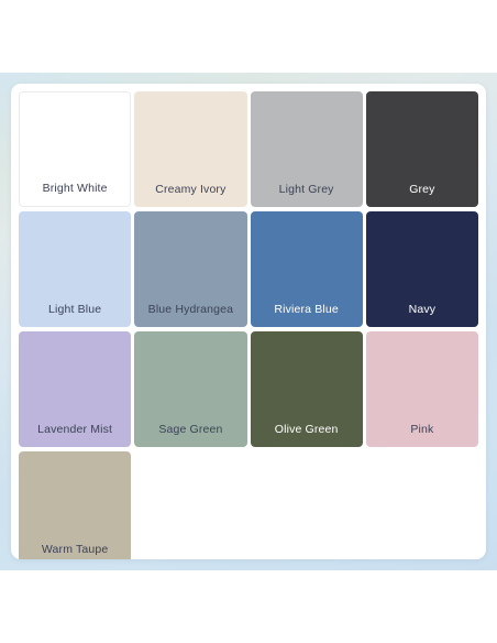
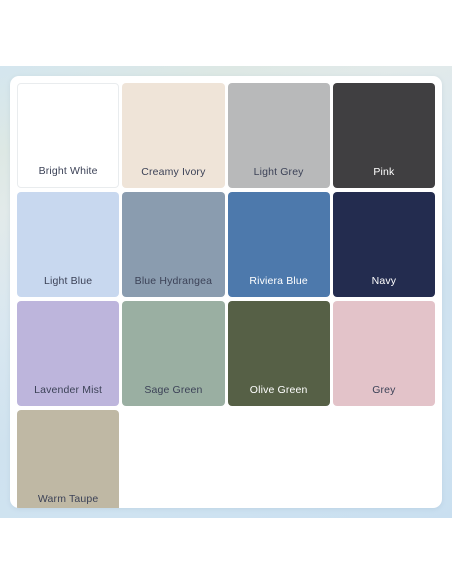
  Bright White
  Creamy Ivory
  Light Grey
- Grey
+ Pink
  Light Blue
  Blue Hydrangea
  Riviera Blue
  Navy
  Lavender Mist
  Sage Green
  Olive Green
- Pink
+ Grey
  Warm Taupe
